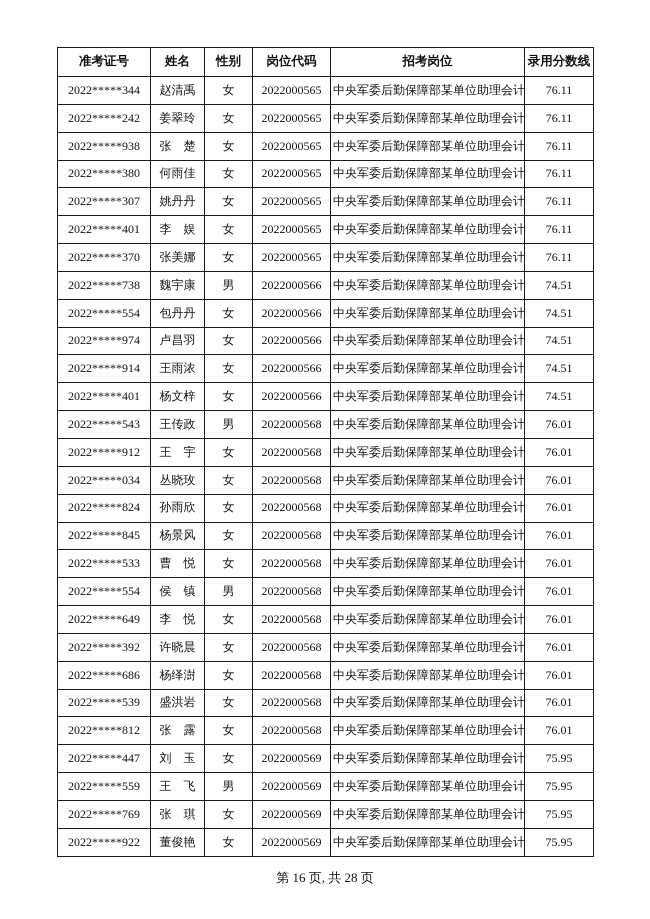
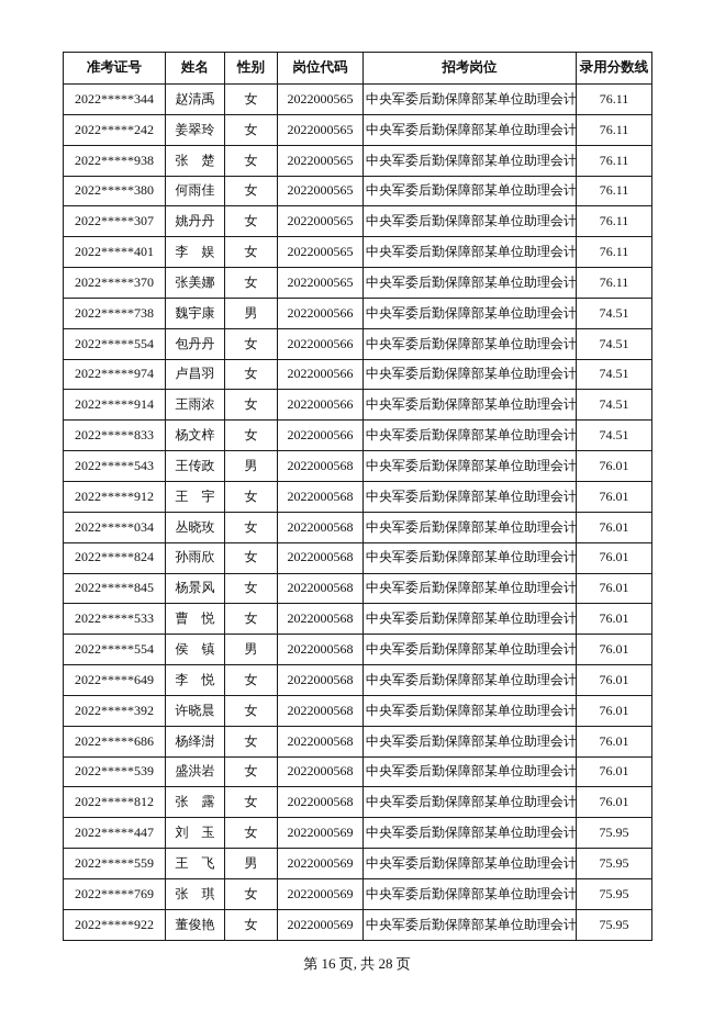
  准考证号	姓名	性别	岗位代码	招考岗位	录用分数线
  2022*****344	赵清禹	女	2022000565	中央军委后勤保障部某单位助理会计	76.11
  2022*****242	姜翠玲	女	2022000565	中央军委后勤保障部某单位助理会计	76.11
  2022*****938	张 楚	女	2022000565	中央军委后勤保障部某单位助理会计	76.11
  2022*****380	何雨佳	女	2022000565	中央军委后勤保障部某单位助理会计	76.11
  2022*****307	姚丹丹	女	2022000565	中央军委后勤保障部某单位助理会计	76.11
  2022*****401	李 娱	女	2022000565	中央军委后勤保障部某单位助理会计	76.11
  2022*****370	张美娜	女	2022000565	中央军委后勤保障部某单位助理会计	76.11
  2022*****738	魏宇康	男	2022000566	中央军委后勤保障部某单位助理会计	74.51
  2022*****554	包丹丹	女	2022000566	中央军委后勤保障部某单位助理会计	74.51
  2022*****974	卢昌羽	女	2022000566	中央军委后勤保障部某单位助理会计	74.51
  2022*****914	王雨浓	女	2022000566	中央军委后勤保障部某单位助理会计	74.51
- 2022*****401	杨文梓	女	2022000566	中央军委后勤保障部某单位助理会计	74.51
+ 2022*****833	杨文梓	女	2022000566	中央军委后勤保障部某单位助理会计	74.51
  2022*****543	王传政	男	2022000568	中央军委后勤保障部某单位助理会计	76.01
  2022*****912	王 宇	女	2022000568	中央军委后勤保障部某单位助理会计	76.01
  2022*****034	丛晓玫	女	2022000568	中央军委后勤保障部某单位助理会计	76.01
  2022*****824	孙雨欣	女	2022000568	中央军委后勤保障部某单位助理会计	76.01
  2022*****845	杨景风	女	2022000568	中央军委后勤保障部某单位助理会计	76.01
  2022*****533	曹 悦	女	2022000568	中央军委后勤保障部某单位助理会计	76.01
  2022*****554	侯 镇	男	2022000568	中央军委后勤保障部某单位助理会计	76.01
  2022*****649	李 悦	女	2022000568	中央军委后勤保障部某单位助理会计	76.01
  2022*****392	许晓晨	女	2022000568	中央军委后勤保障部某单位助理会计	76.01
  2022*****686	杨绎澍	女	2022000568	中央军委后勤保障部某单位助理会计	76.01
  2022*****539	盛洪岩	女	2022000568	中央军委后勤保障部某单位助理会计	76.01
  2022*****812	张 露	女	2022000568	中央军委后勤保障部某单位助理会计	76.01
  2022*****447	刘 玉	女	2022000569	中央军委后勤保障部某单位助理会计	75.95
  2022*****559	王 飞	男	2022000569	中央军委后勤保障部某单位助理会计	75.95
  2022*****769	张 琪	女	2022000569	中央军委后勤保障部某单位助理会计	75.95
  2022*****922	董俊艳	女	2022000569	中央军委后勤保障部某单位助理会计	75.95
  第 16 页, 共 28 页
